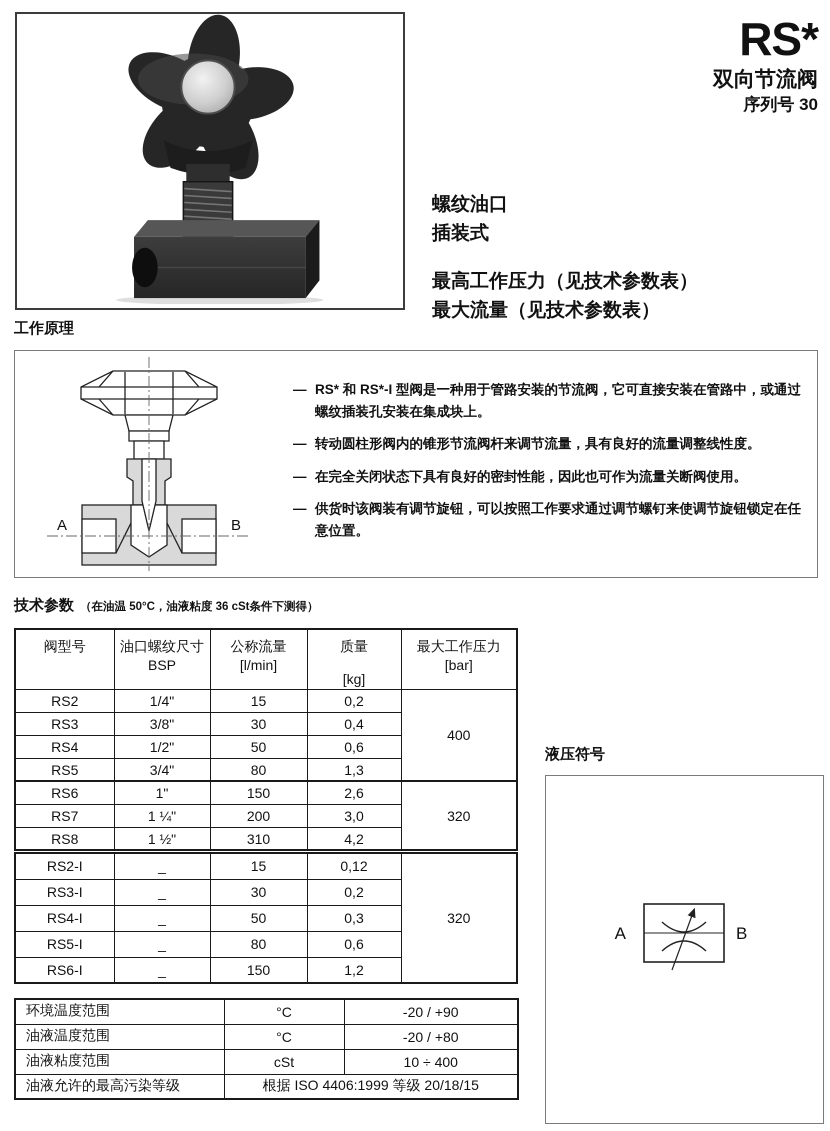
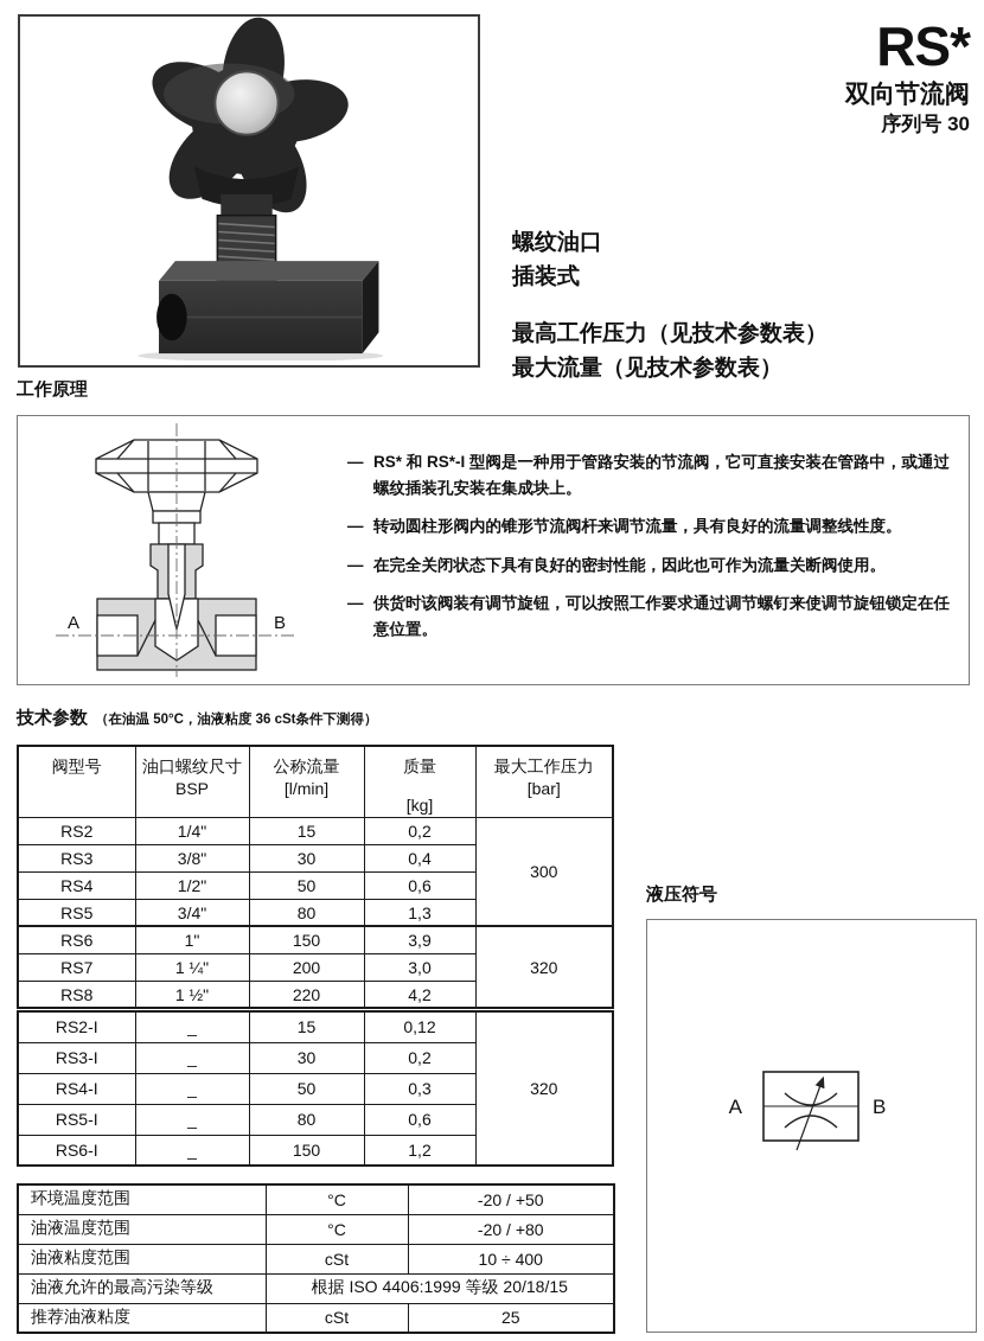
  RS*
  双向节流阀
  序列号 30
  螺纹油口
  插装式
  最高工作压力（见技术参数表）
  最大流量（见技术参数表）
  工作原理
  A
  B
  — RS* 和 RS*-I 型阀是一种用于管路安装的节流阀，它可直接安装在管路中，或通过螺纹插装孔安装在集成块上。
  — 转动圆柱形阀内的锥形节流阀杆来调节流量，具有良好的流量调整线性度。
  — 在完全关闭状态下具有良好的密封性能，因此也可作为流量关断阀使用。
  — 供货时该阀装有调节旋钮，可以按照工作要求通过调节螺钉来使调节旋钮锁定在任意位置。
  技术参数 （在油温 50°C，油液粘度 36 cSt条件下测得）
  阀型号	油口螺纹尺寸BSP	公称流量[l/min]	质量[kg]	最大工作压力[bar]
- RS2	1/4"	15	0,2	400
+ RS2	1/4"	15	0,2	300
  RS3	3/8"	30	0,4
  RS4	1/2"	50	0,6
  RS5	3/4"	80	1,3
- RS6	1"	150	2,6	320
+ RS6	1"	150	3,9	320
  RS7	1 ¼"	200	3,0
- RS8	1 ½"	310	4,2
+ RS8	1 ½"	220	4,2
  RS2-I	_	15	0,12	320
  RS3-I	_	30	0,2
  RS4-I	_	50	0,3
  RS5-I	_	80	0,6
  RS6-I	_	150	1,2
- 环境温度范围	°C	-20 / +90
+ 环境温度范围	°C	-20 / +50
  油液温度范围	°C	-20 / +80
  油液粘度范围	cSt	10 ÷ 400
  油液允许的最高污染等级	根据 ISO 4406:1999 等级 20/18/15
+ 推荐油液粘度	cSt	25
  液压符号
  A
  B
